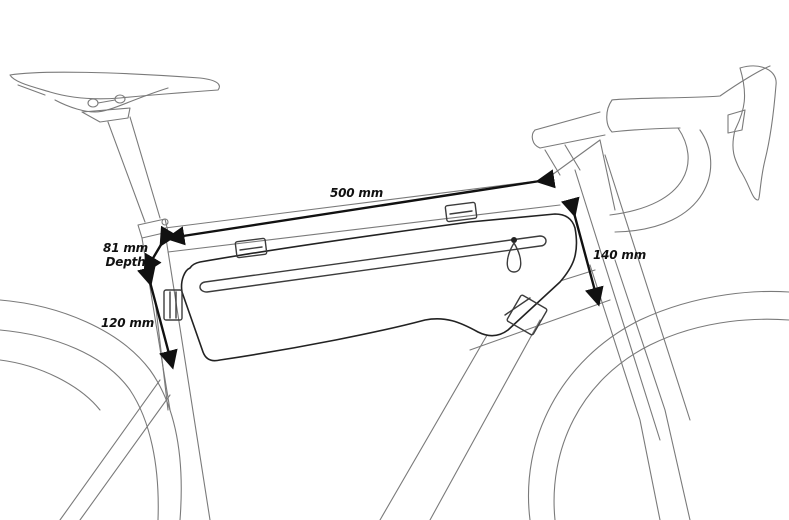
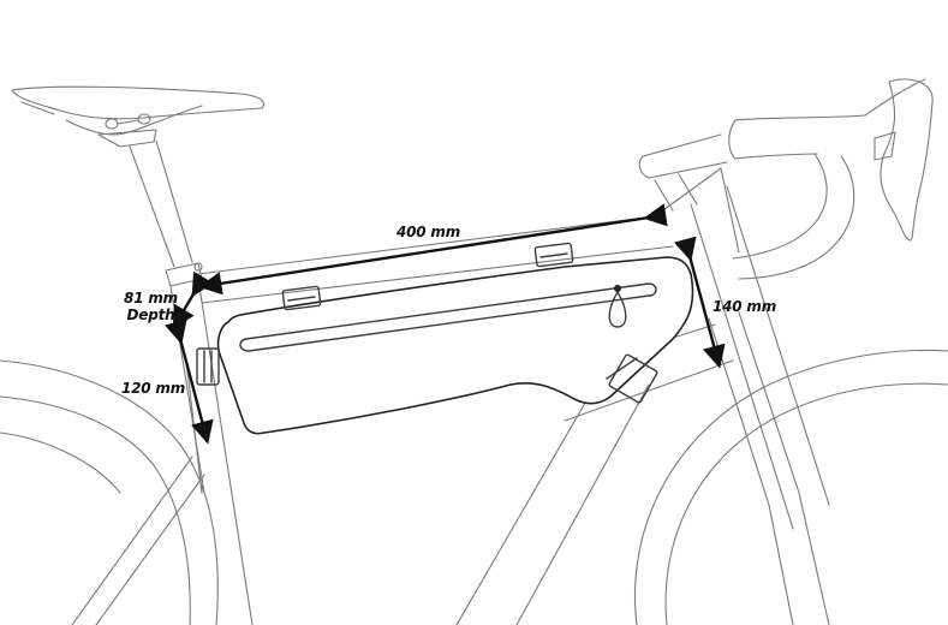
- 500 mm
+ 400 mm
  81 mm
  Depth
  120 mm
  140 mm
